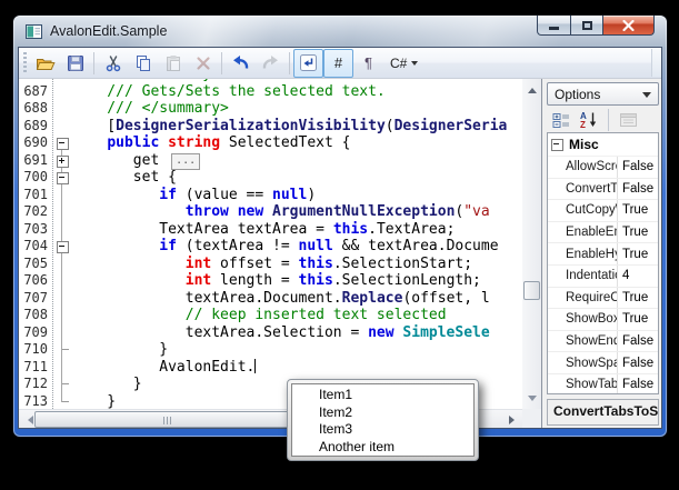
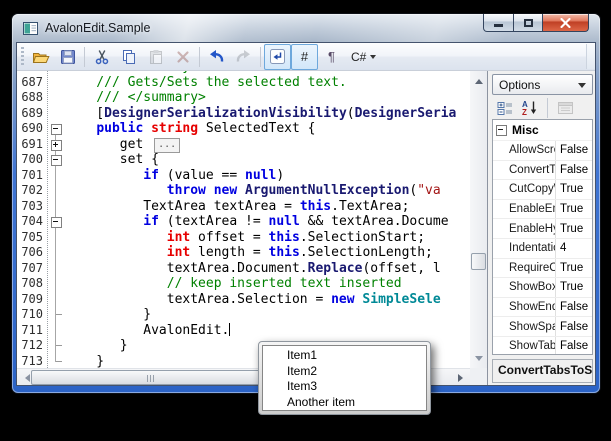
  AvalonEdit.Sample
  #
  ¶
  C#
  687
  /// Gets/Sets the selected text.
  688
  /// </summary>
  689
  [DesignerSerializationVisibility(DesignerSeria
  690
  public string SelectedText {
  691
  get ...
  700
  set {
  701
  if (value == null)
  702
  throw new ArgumentNullException("va
  703
  TextArea textArea = this.TextArea;
  704
  if (textArea != null && textArea.Docume
  705
  int offset = this.SelectionStart;
  706
  int length = this.SelectionLength;
  707
  textArea.Document.Replace(offset, l
  708
- // keep inserted text selected
+ // keep inserted text inserted
  709
  textArea.Selection = new SimpleSele
  710
  }
  711
  AvalonEdit.
  712
  }
  713
  }
  Options
  A
  Z
  Misc
  AllowScr
  False
  ConvertT
  False
  CutCopy
  True
  EnableE
  True
  EnableH
  True
  Indentati
  4
  RequireC
  True
  ShowBox
  True
  ShowEn
  False
  ShowSp
  False
  ShowTab
  False
  ConvertTabsToS
  Item1
  Item2
  Item3
  Another item
